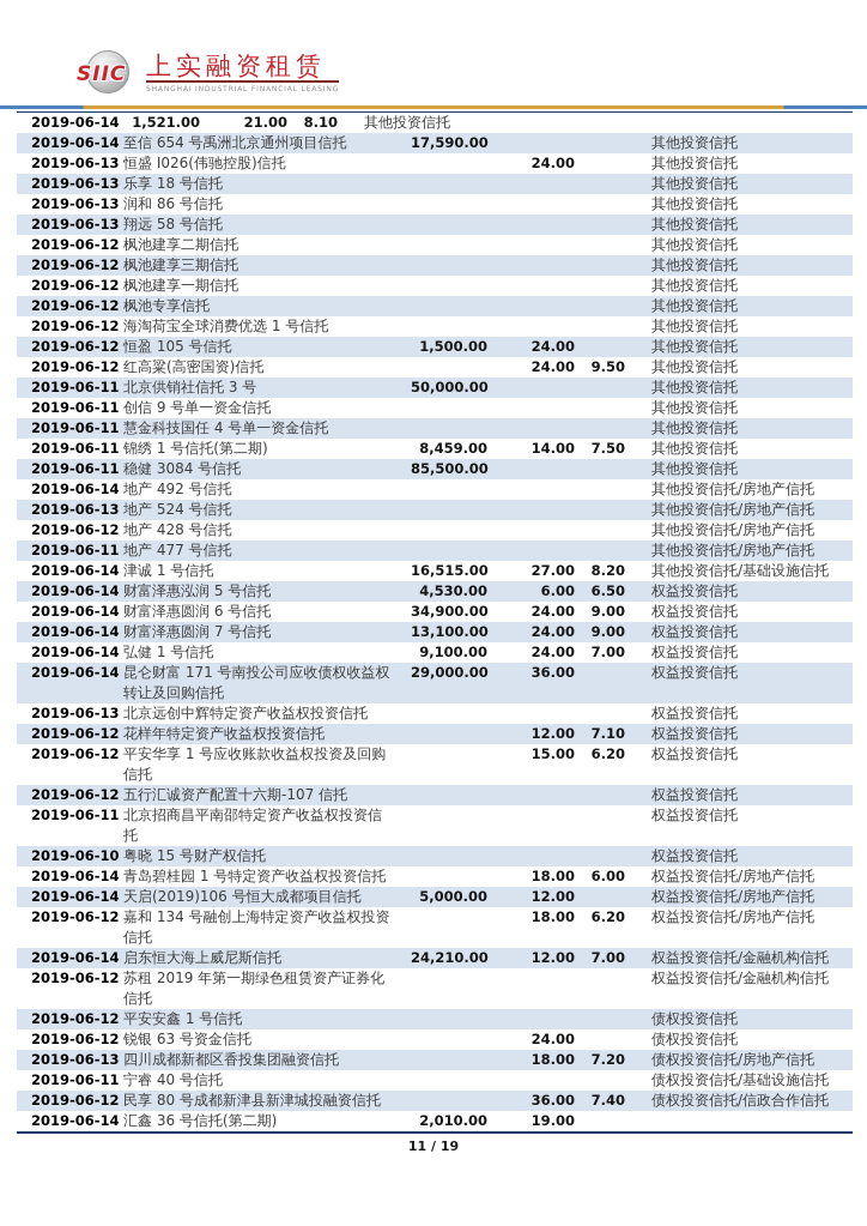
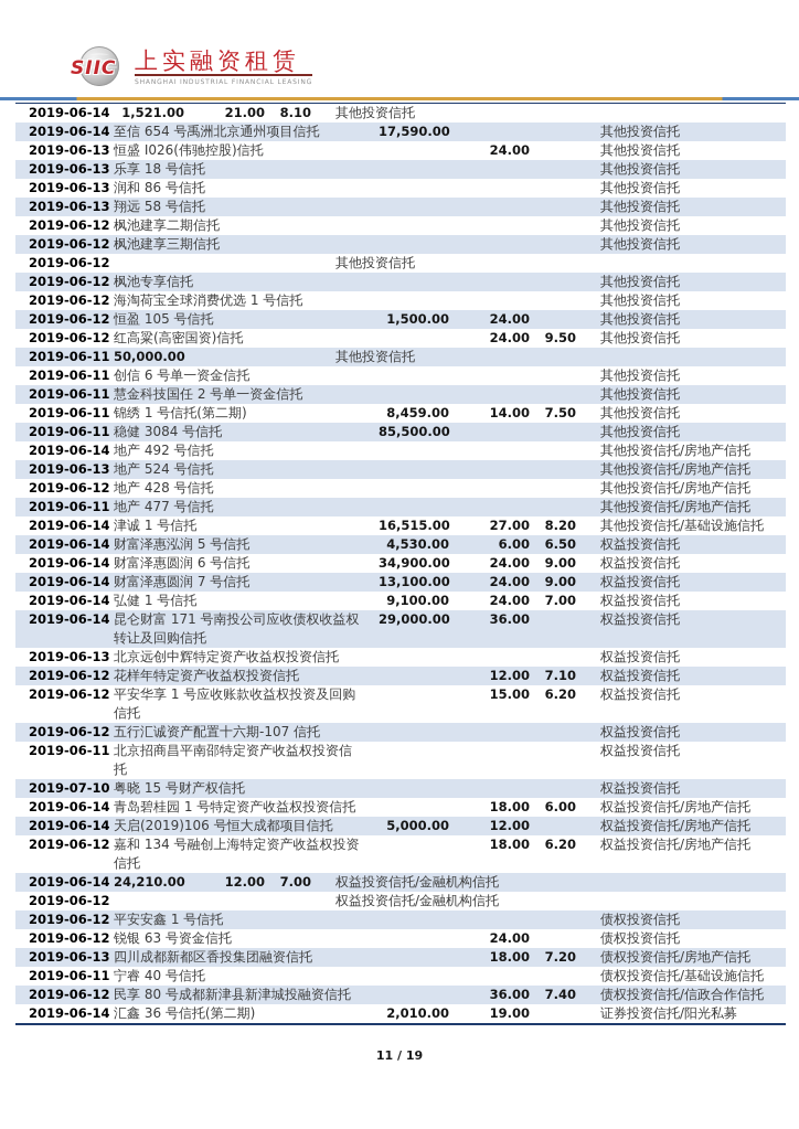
  SIIC
  上实融资租赁
  2019-06-14
  1,521.00
  21.00
  8.10
  其他投资信托
  2019-06-14
  至信 654 号禹洲北京通州项目信托
  17,590.00
  其他投资信托
  2019-06-13
  恒盛 I026(伟驰控股)信托
  24.00
  其他投资信托
  2019-06-13
  乐享 18 号信托
  其他投资信托
  2019-06-13
  润和 86 号信托
  其他投资信托
  2019-06-13
  翔远 58 号信托
  其他投资信托
  2019-06-12
  枫池建享二期信托
  其他投资信托
  2019-06-12
  枫池建享三期信托
  其他投资信托
  2019-06-12
- 枫池建享一期信托
  其他投资信托
  2019-06-12
  枫池专享信托
  其他投资信托
  2019-06-12
  海淘荷宝全球消费优选 1 号信托
  其他投资信托
  2019-06-12
  恒盈 105 号信托
  1,500.00
  24.00
  其他投资信托
  2019-06-12
  红高粱(高密国资)信托
  24.00
  9.50
  其他投资信托
  2019-06-11
- 北京供销社信托 3 号
  50,000.00
  其他投资信托
  2019-06-11
- 创信 9 号单一资金信托
+ 创信 6 号单一资金信托
  其他投资信托
  2019-06-11
- 慧金科技国任 4 号单一资金信托
+ 慧金科技国任 2 号单一资金信托
  其他投资信托
  2019-06-11
  锦绣 1 号信托(第二期)
  8,459.00
  14.00
  7.50
  其他投资信托
  2019-06-11
  稳健 3084 号信托
  85,500.00
  其他投资信托
  2019-06-14
  地产 492 号信托
  其他投资信托/房地产信托
  2019-06-13
  地产 524 号信托
  其他投资信托/房地产信托
  2019-06-12
  地产 428 号信托
  其他投资信托/房地产信托
  2019-06-11
  地产 477 号信托
  其他投资信托/房地产信托
  2019-06-14
  津诚 1 号信托
  16,515.00
  27.00
  8.20
  其他投资信托/基础设施信托
  2019-06-14
  财富泽惠泓润 5 号信托
  4,530.00
  6.00
  6.50
  权益投资信托
  2019-06-14
  财富泽惠圆润 6 号信托
  34,900.00
  24.00
  9.00
  权益投资信托
  2019-06-14
  财富泽惠圆润 7 号信托
  13,100.00
  24.00
  9.00
  权益投资信托
  2019-06-14
  弘健 1 号信托
  9,100.00
  24.00
  7.00
  权益投资信托
  2019-06-14
  昆仑财富 171 号南投公司应收债权收益权转让及回购信托
  29,000.00
  36.00
  权益投资信托
  2019-06-13
  北京远创中辉特定资产收益权投资信托
  权益投资信托
  2019-06-12
  花样年特定资产收益权投资信托
  12.00
  7.10
  权益投资信托
  2019-06-12
  平安华享 1 号应收账款收益权投资及回购信托
  15.00
  6.20
  权益投资信托
  2019-06-12
  五行汇诚资产配置十六期-107 信托
  权益投资信托
  2019-06-11
  北京招商昌平南邵特定资产收益权投资信托
  权益投资信托
- 2019-06-10
+ 2019-07-10
  粤晓 15 号财产权信托
  权益投资信托
  2019-06-14
  青岛碧桂园 1 号特定资产收益权投资信托
  18.00
  6.00
  权益投资信托/房地产信托
  2019-06-14
  天启(2019)106 号恒大成都项目信托
  5,000.00
  12.00
  权益投资信托/房地产信托
  2019-06-12
  嘉和 134 号融创上海特定资产收益权投资信托
  18.00
  6.20
  权益投资信托/房地产信托
  2019-06-14
- 启东恒大海上威尼斯信托
  24,210.00
  12.00
  7.00
  权益投资信托/金融机构信托
  2019-06-12
- 苏租 2019 年第一期绿色租赁资产证券化信托
  权益投资信托/金融机构信托
  2019-06-12
  平安安鑫 1 号信托
  债权投资信托
  2019-06-12
  锐银 63 号资金信托
  24.00
  债权投资信托
  2019-06-13
  四川成都新都区香投集团融资信托
  18.00
  7.20
  债权投资信托/房地产信托
  2019-06-11
  宁睿 40 号信托
  债权投资信托/基础设施信托
  2019-06-12
  民享 80 号成都新津县新津城投融资信托
  36.00
  7.40
  债权投资信托/信政合作信托
  2019-06-14
  汇鑫 36 号信托(第二期)
  2,010.00
  19.00
+ 证券投资信托/阳光私募
  11 / 19
